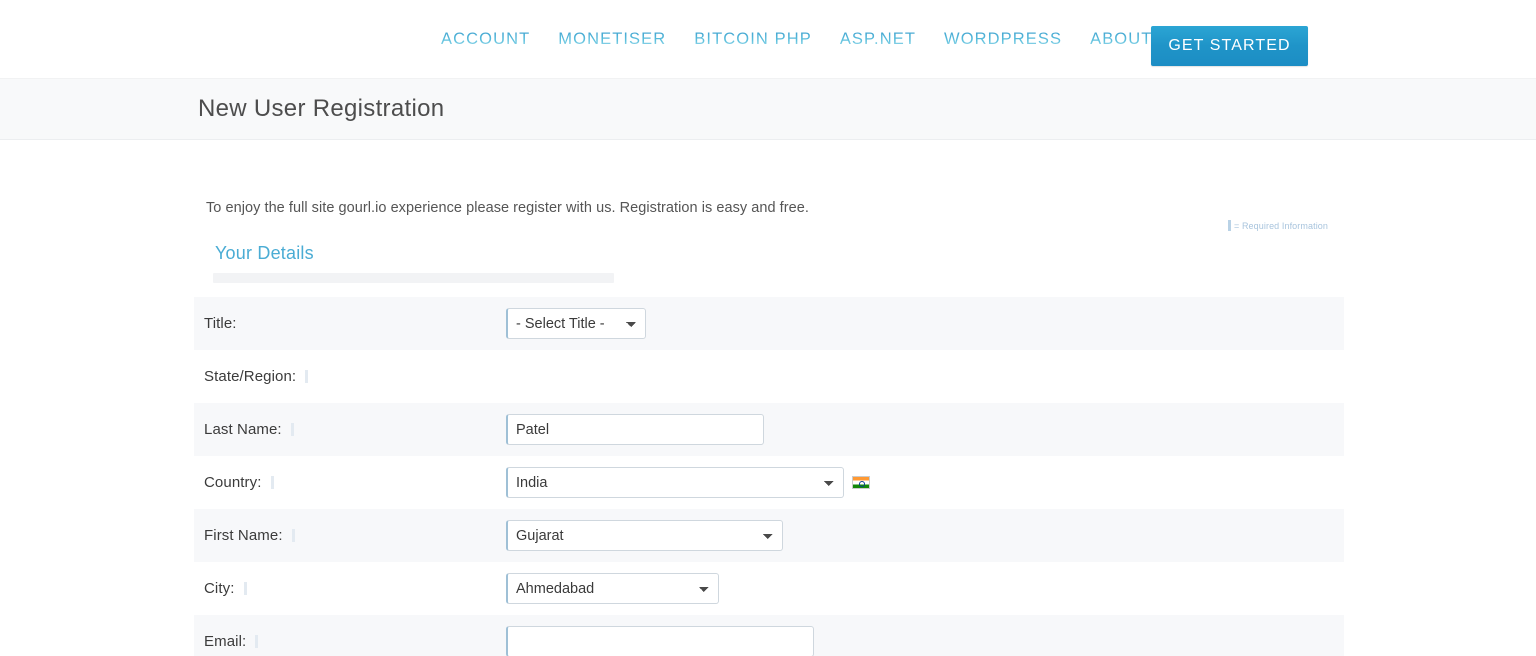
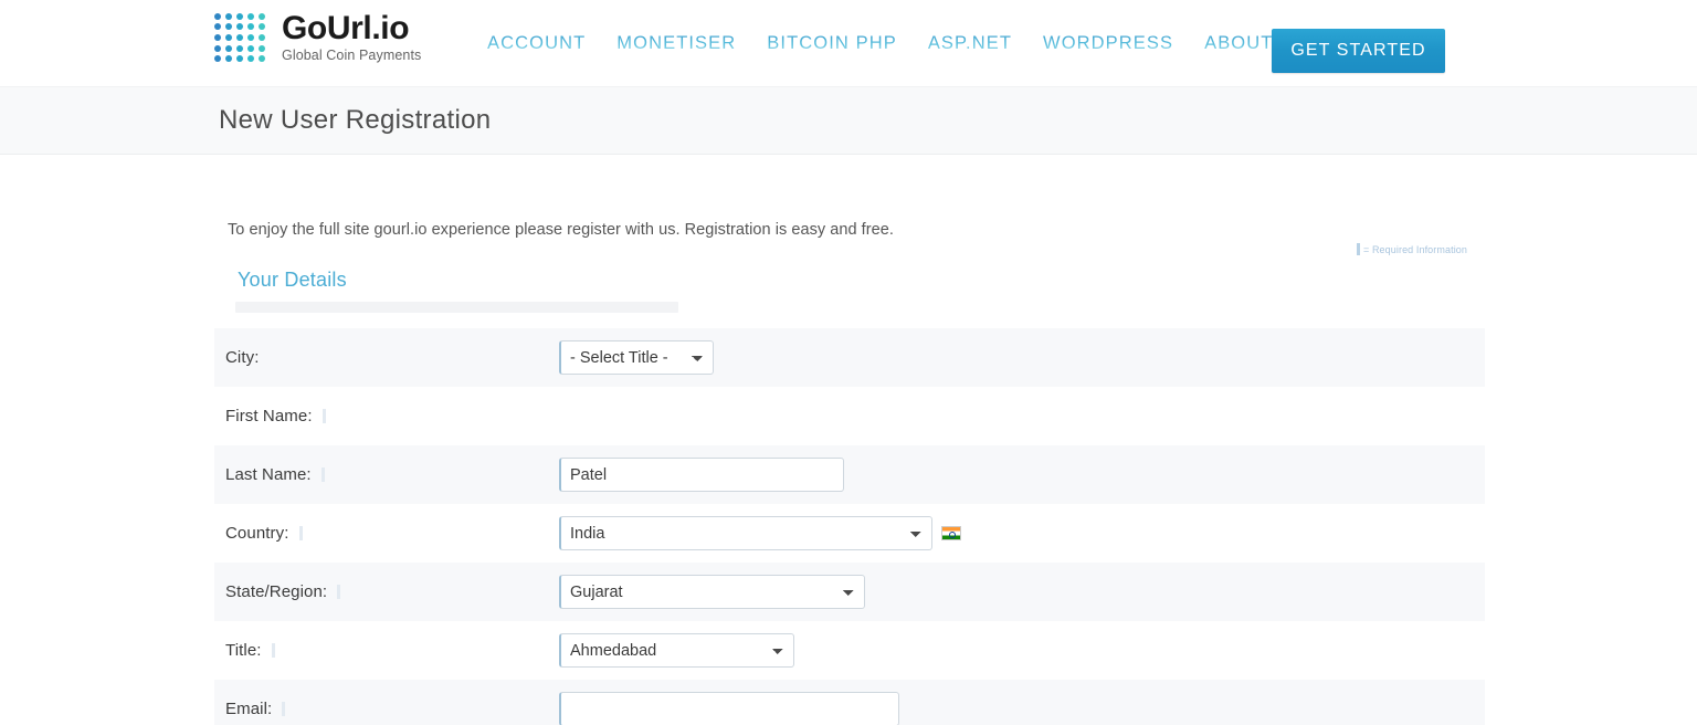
+ GoUrl.io
+ Global Coin Payments
  ACCOUNT
  MONETISER
  BITCOIN PHP
  ASP.NET
  WORDPRESS
  ABOUT
  GET STARTED
  New User Registration
  To enjoy the full site gourl.io experience please register with us. Registration is easy and free.
  = Required Information
  Your Details
- Title:
+ City:
  - Select Title -
- State/Region:
+ First Name:
  Last Name:
  Patel
  Country:
  India
- First Name:
+ State/Region:
  Gujarat
- City:
+ Title:
  Ahmedabad
  Email:
